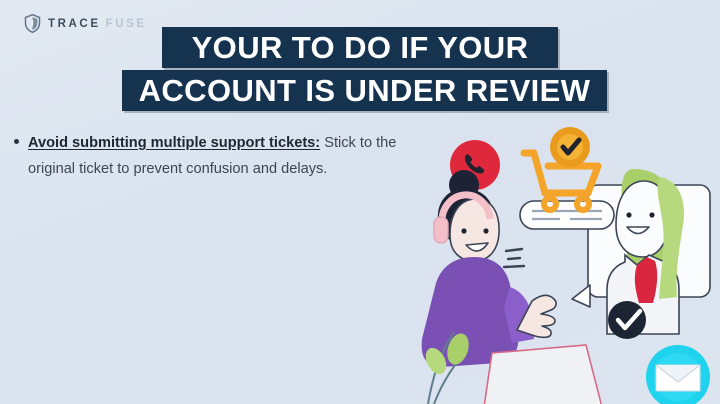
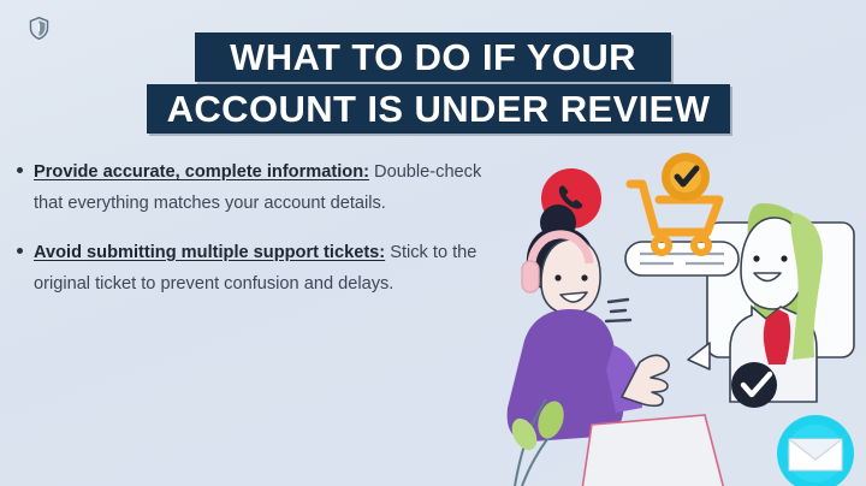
- TRACE
- FUSE
- YOUR TO DO IF YOUR
+ WHAT TO DO IF YOUR
  ACCOUNT IS UNDER REVIEW
+ Provide accurate, complete information: Double-check that everything matches your account details.
  Avoid submitting multiple support tickets: Stick to the original ticket to prevent confusion and delays.
